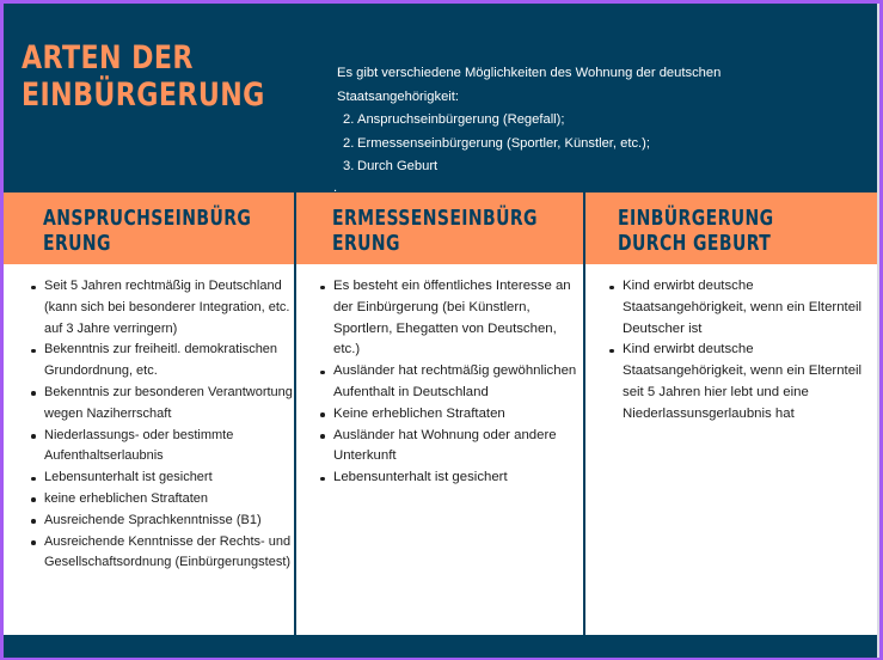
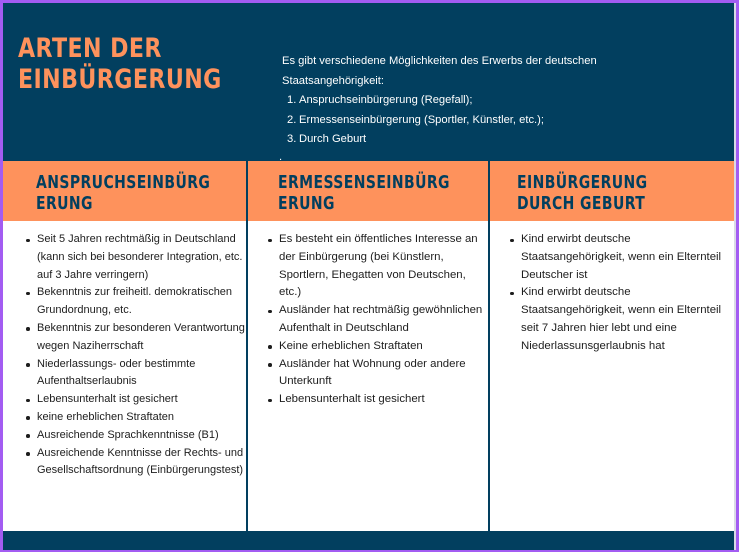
  ARTEN DER
  EINBÜRGERUNG
- Es gibt verschiedene Möglichkeiten des Wohnung der deutschen Staatsangehörigkeit:
+ Es gibt verschiedene Möglichkeiten des Erwerbs der deutschen Staatsangehörigkeit:
- 2. Anspruchseinbürgerung (Regefall);
+ 1. Anspruchseinbürgerung (Regefall);
  2. Ermessenseinbürgerung (Sportler, Künstler, etc.);
  3. Durch Geburt
  .
  ANSPRUCHSEINBÜRG
  ERUNG
  ERMESSENSEINBÜRG
  ERUNG
  EINBÜRGERUNG
  DURCH GEBURT
  Seit 5 Jahren rechtmäßig in Deutschland (kann sich bei besonderer Integration, etc. auf 3 Jahre verringern)
  Bekenntnis zur freiheitl. demokratischen Grundordnung, etc.
  Bekenntnis zur besonderen Verantwortung wegen Naziherrschaft
  Niederlassungs- oder bestimmte Aufenthaltserlaubnis
  Lebensunterhalt ist gesichert
  keine erheblichen Straftaten
  Ausreichende Sprachkenntnisse (B1)
  Ausreichende Kenntnisse der Rechts- und Gesellschaftsordnung (Einbürgerungstest)
  Es besteht ein öffentliches Interesse an der Einbürgerung (bei Künstlern, Sportlern, Ehegatten von Deutschen, etc.)
  Ausländer hat rechtmäßig gewöhnlichen Aufenthalt in Deutschland
  Keine erheblichen Straftaten
  Ausländer hat Wohnung oder andere Unterkunft
  Lebensunterhalt ist gesichert
  Kind erwirbt deutsche Staatsangehörigkeit, wenn ein Elternteil Deutscher ist
- Kind erwirbt deutsche Staatsangehörigkeit, wenn ein Elternteil seit 5 Jahren hier lebt und eine Niederlassunsgerlaubnis hat
+ Kind erwirbt deutsche Staatsangehörigkeit, wenn ein Elternteil seit 7 Jahren hier lebt und eine Niederlassunsgerlaubnis hat
